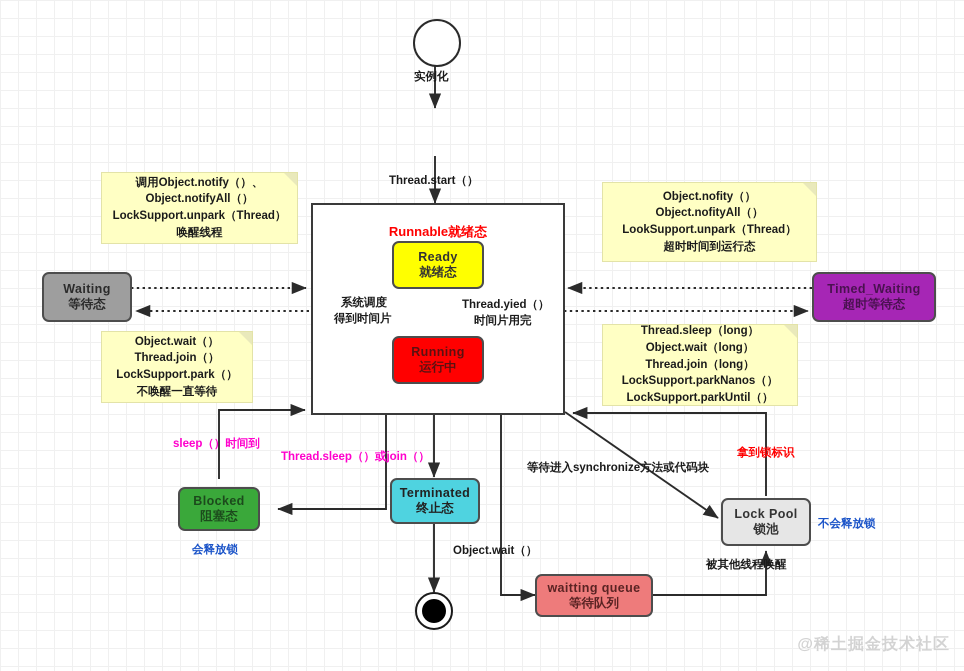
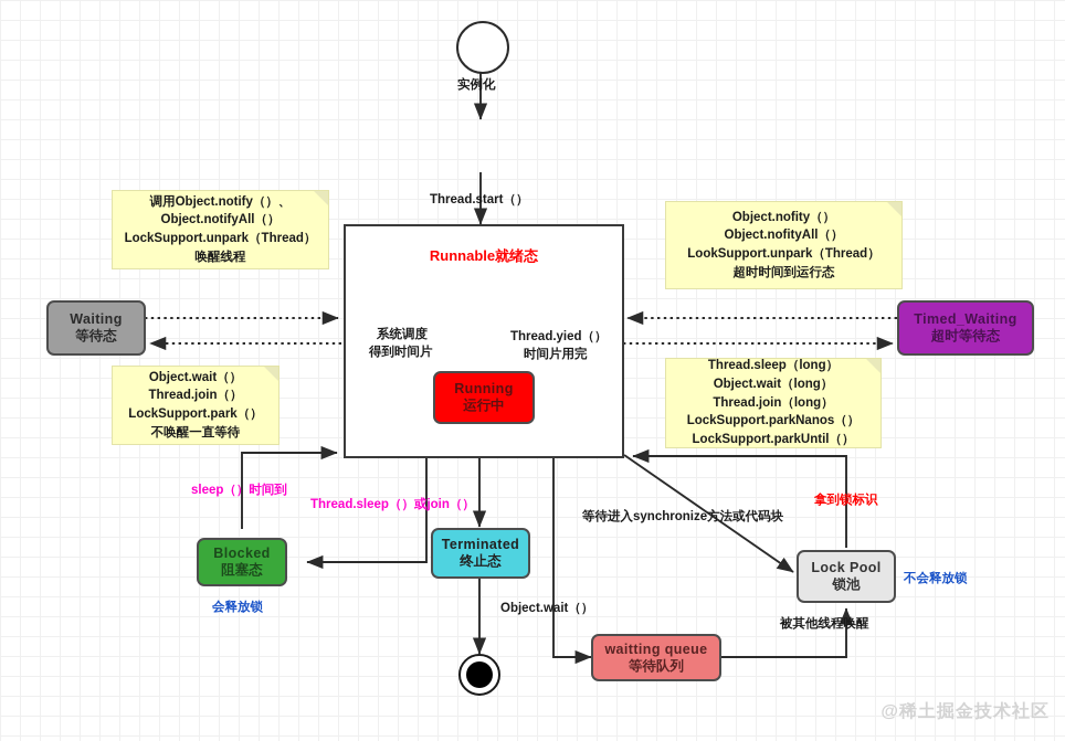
  Runnable就绪态
- Ready
- 就绪态
  Running
  运行中
  Waiting
  等待态
  Timed_Waiting
  超时等待态
  Blocked
  阻塞态
  Terminated
  终止态
  Lock Pool
  锁池
  waitting queue
  等待队列
  调用Object.notify（）、
  Object.notifyAll（）
  LockSupport.unpark（Thread）
  唤醒线程
  Object.wait（）
  Thread.join（）
  LockSupport.park（）
  不唤醒一直等待
  Object.nofity（）
  Object.nofityAll（）
  LookSupport.unpark（Thread）
  超时时间到运行态
  Thread.sleep（long）
  Object.wait（long）
  Thread.join（long）
  LockSupport.parkNanos（）
  LockSupport.parkUntil（）
  实例化
  Thread.start（）
  系统调度
  得到时间片
  Thread.yied（）
  时间片用完
  sleep（）时间到
  Thread.sleep（）或join（）
  会释放锁
  Object.wait（）
  等待进入synchronize方法或代码块
  拿到锁标识
  不会释放锁
  被其他线程唤醒
  @稀土掘金技术社区
